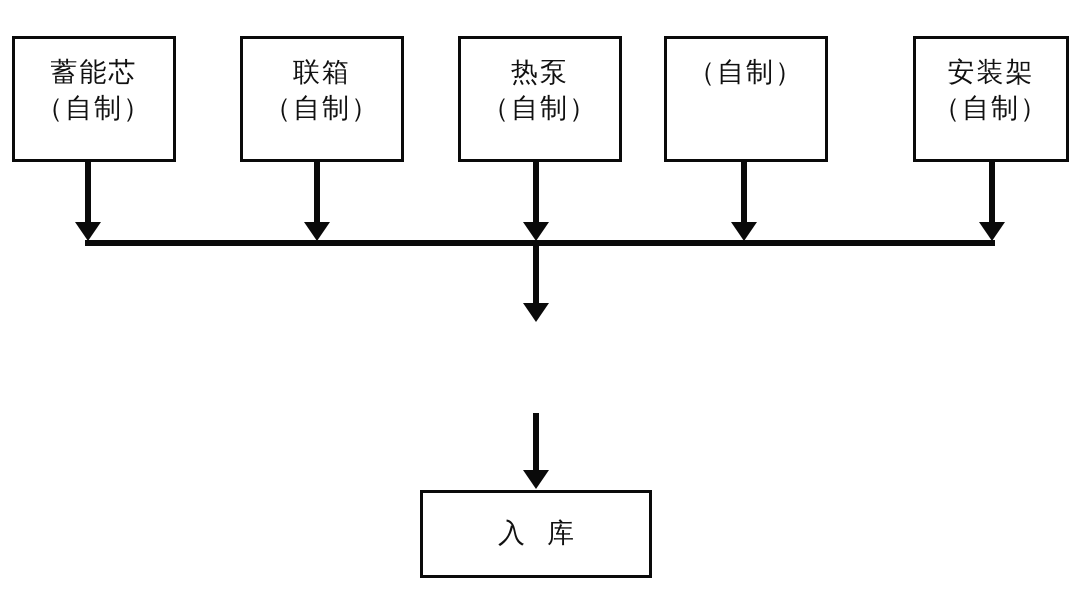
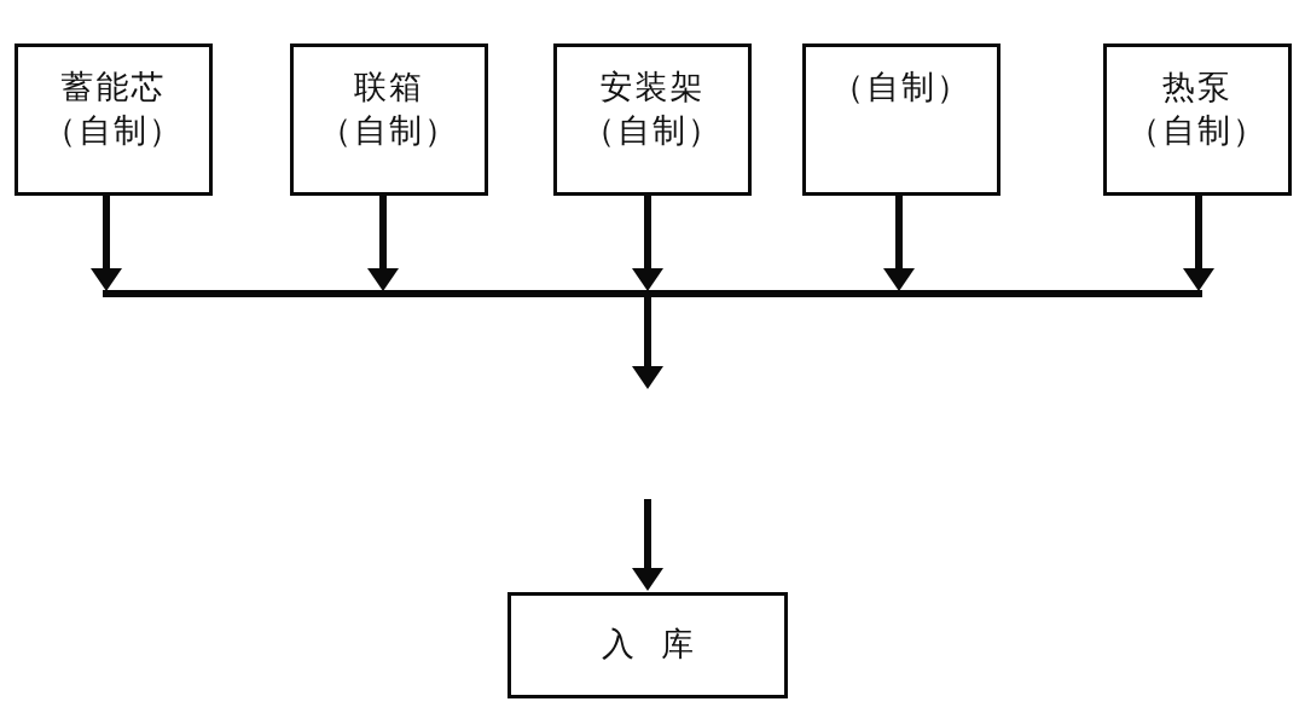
  蓄能芯
  （自制）
  联箱
  （自制）
- 热泵
+ 安装架
  （自制）
  （自制）
- 安装架
+ 热泵
  （自制）
  入库
